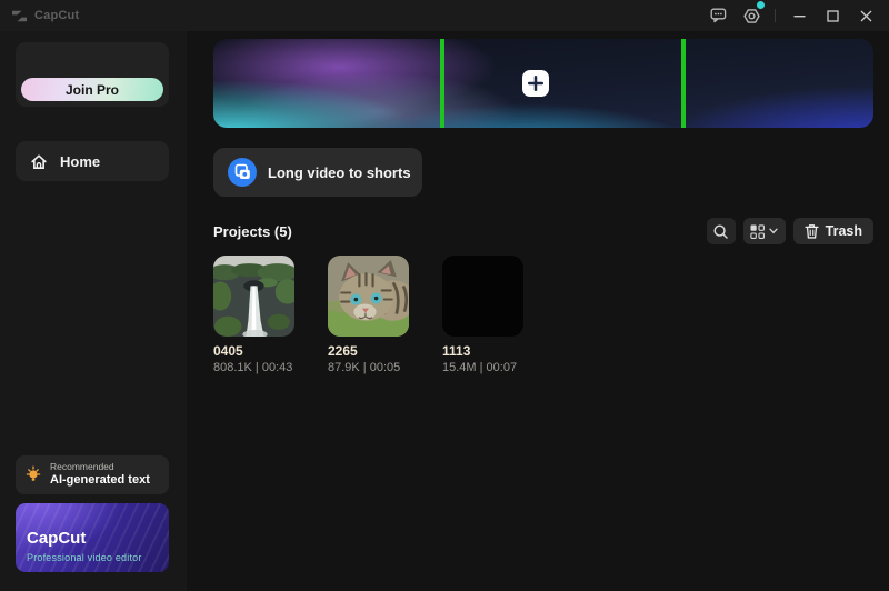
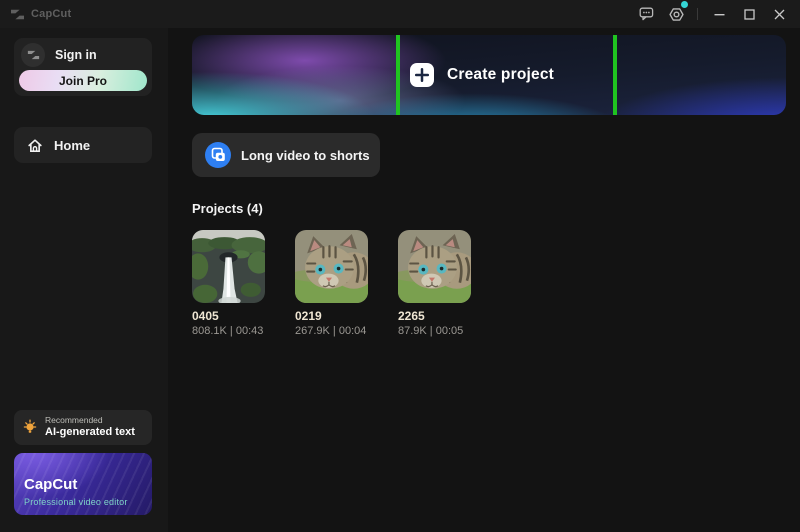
  CapCut
+ Sign in
  Join Pro
  Home
  Recommended
  AI-generated text
  CapCut
  Professional video editor
+ Create project
  Long video to shorts
- Projects (5)
+ Projects (4)
- Trash
  0405
  808.1K | 00:43
+ 0219
+ 267.9K | 00:04
  2265
  87.9K | 00:05
- 1113
- 15.4M | 00:07
